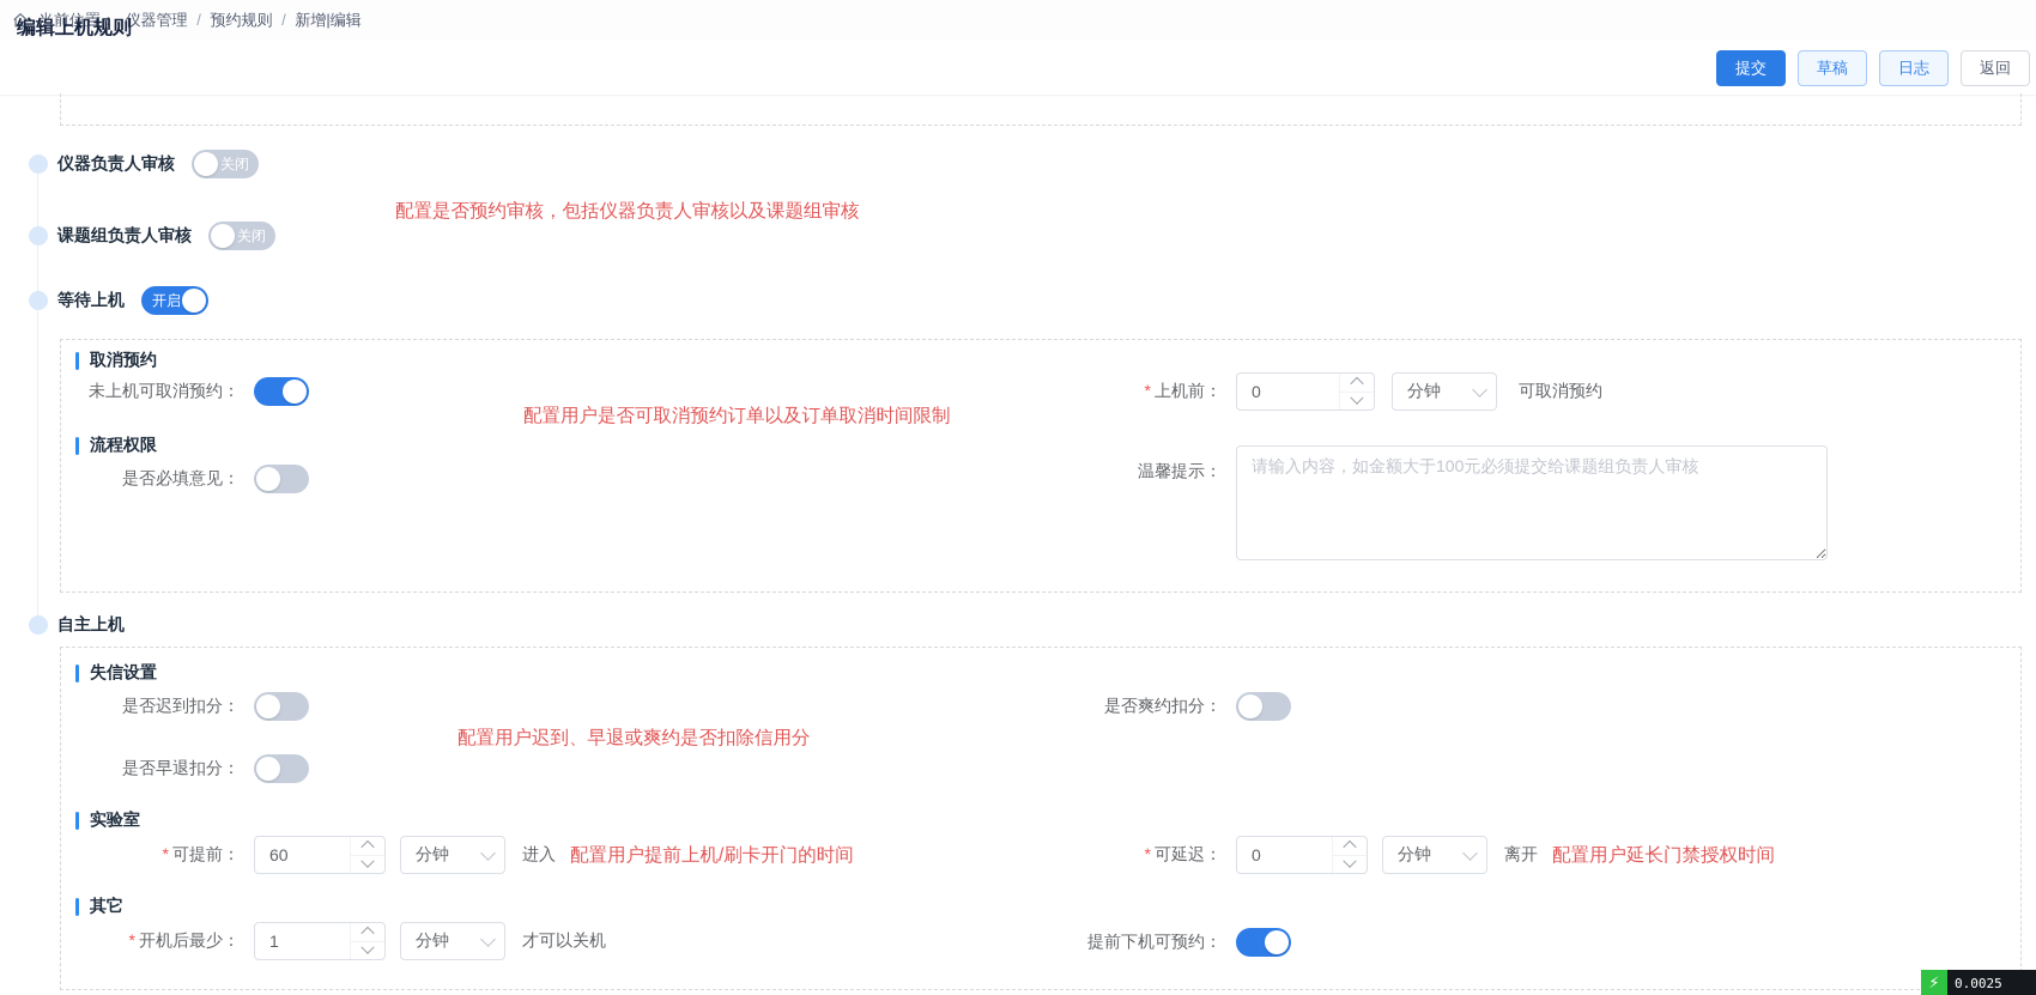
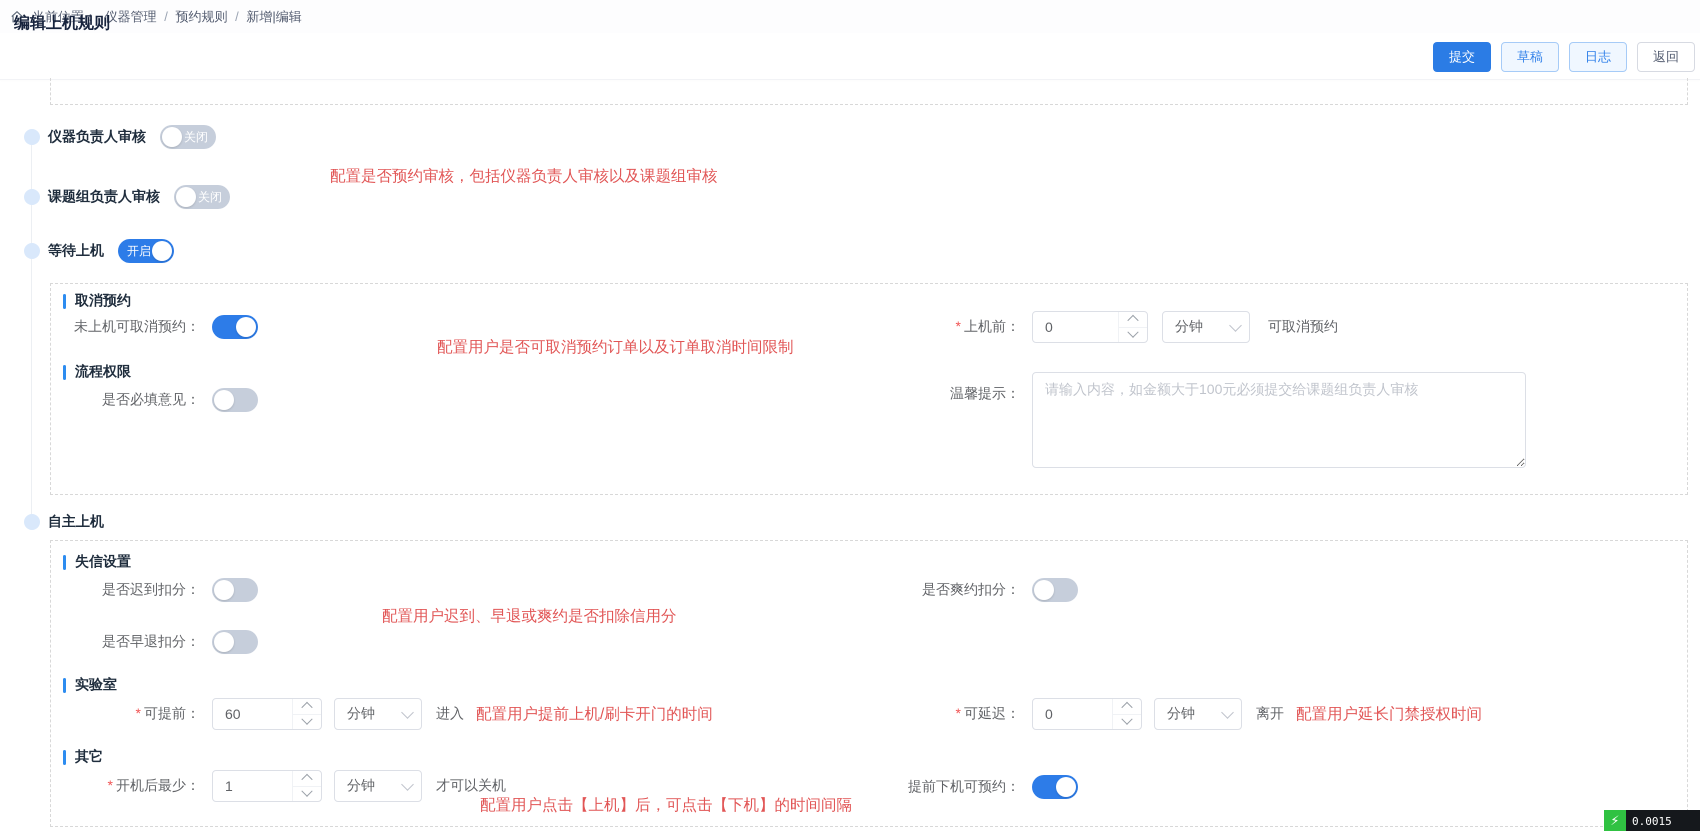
  当前位置： 仪器管理 / 预约规则 / 新增|编辑
  编辑上机规则
  提交
  草稿
  日志
  返回
  仪器负责人审核
  关闭
  配置是否预约审核，包括仪器负责人审核以及课题组审核
  课题组负责人审核
  关闭
  等待上机
  开启
  取消预约
  未上机可取消预约：
  配置用户是否可取消预约订单以及订单取消时间限制
  * 上机前：
  0
  分钟
  可取消预约
  流程权限
  是否必填意见：
  温馨提示：
  请输入内容，如金额大于100元必须提交给课题组负责人审核
  自主上机
  失信设置
  是否迟到扣分：
  是否爽约扣分：
  配置用户迟到、早退或爽约是否扣除信用分
  是否早退扣分：
  实验室
  * 可提前：
  60
  分钟
  进入
  配置用户提前上机/刷卡开门的时间
  * 可延迟：
  0
  分钟
  离开
  配置用户延长门禁授权时间
  其它
  * 开机后最少：
  1
  分钟
  才可以关机
+ 配置用户点击【上机】后，可点击【下机】的时间间隔
  提前下机可预约：
  ⚡
- 0.0025
+ 0.0015
